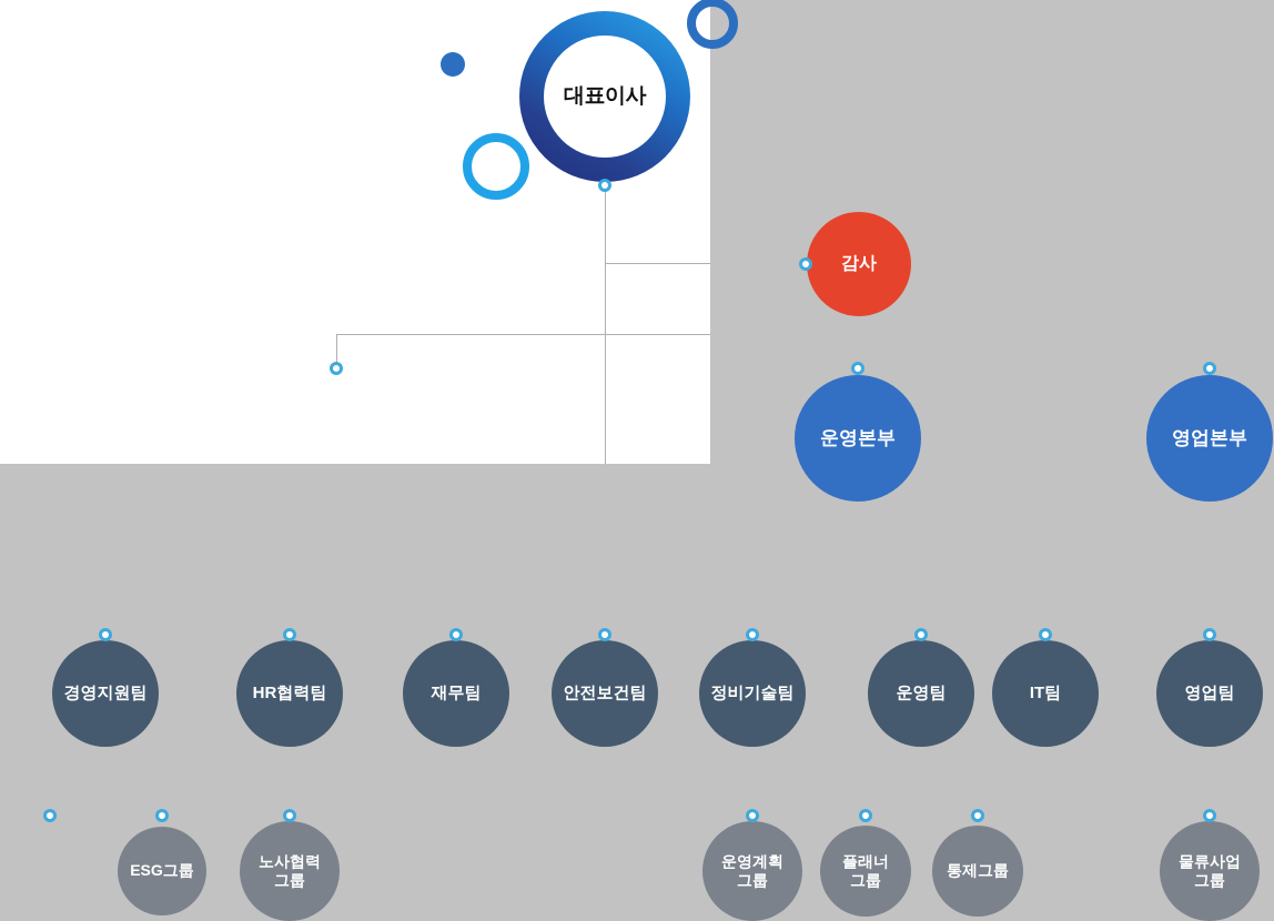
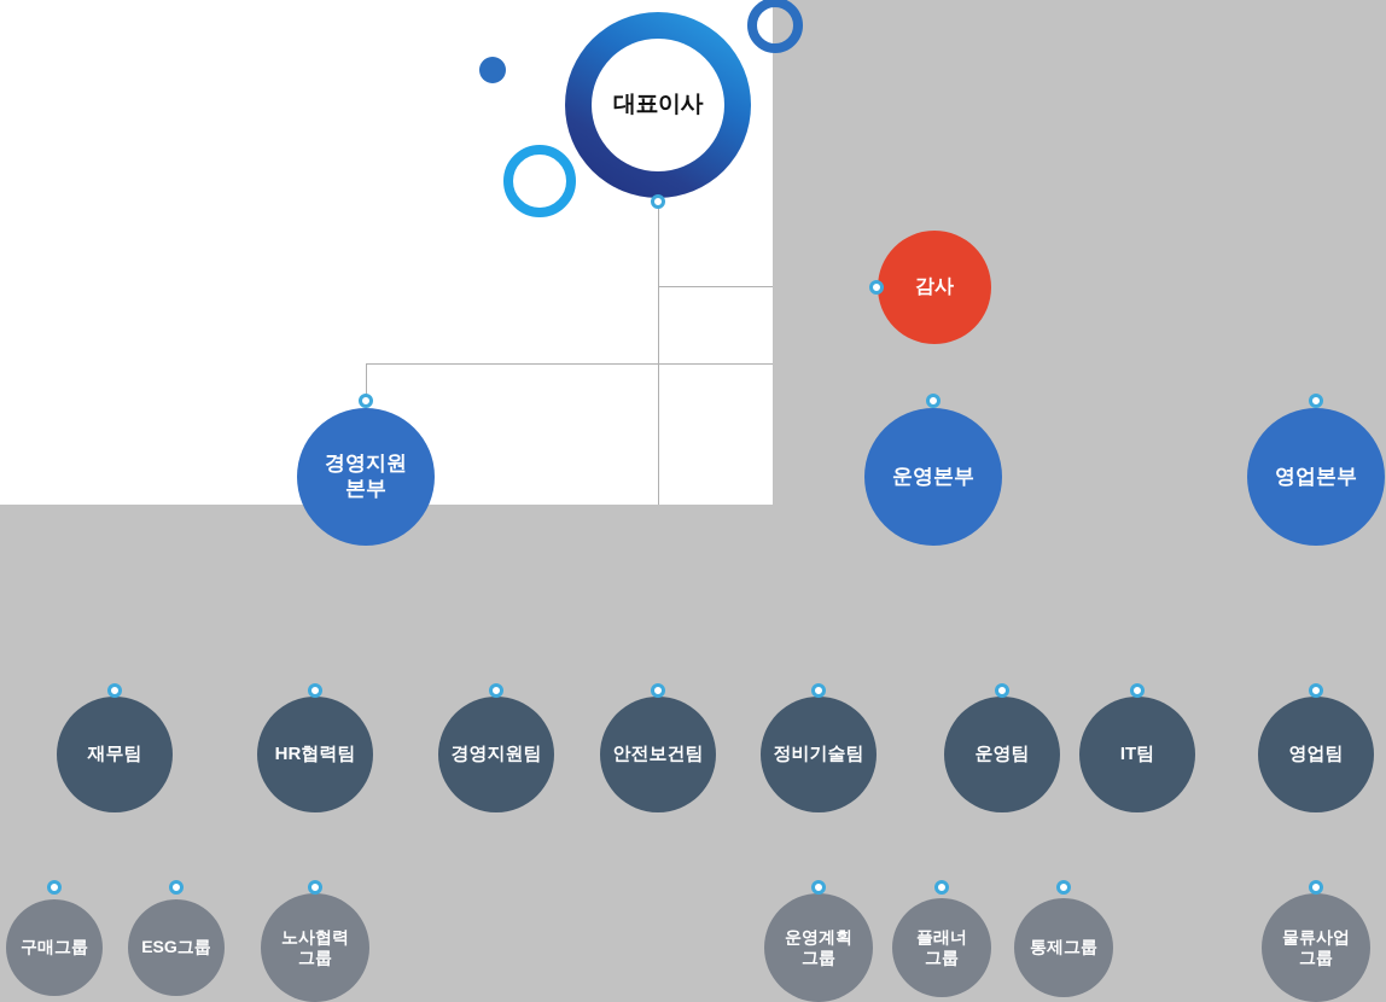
  대표이사
  감사
+ 경영지원
+ 본부
  운영본부
  영업본부
- 경영지원팀
+ 재무팀
  HR협력팀
- 재무팀
+ 경영지원팀
  안전보건팀
  정비기술팀
  운영팀
  IT팀
  영업팀
+ 구매그룹
  ESG그룹
  노사협력
  그룹
  운영계획
  그룹
  플래너
  그룹
  통제그룹
  물류사업
  그룹
